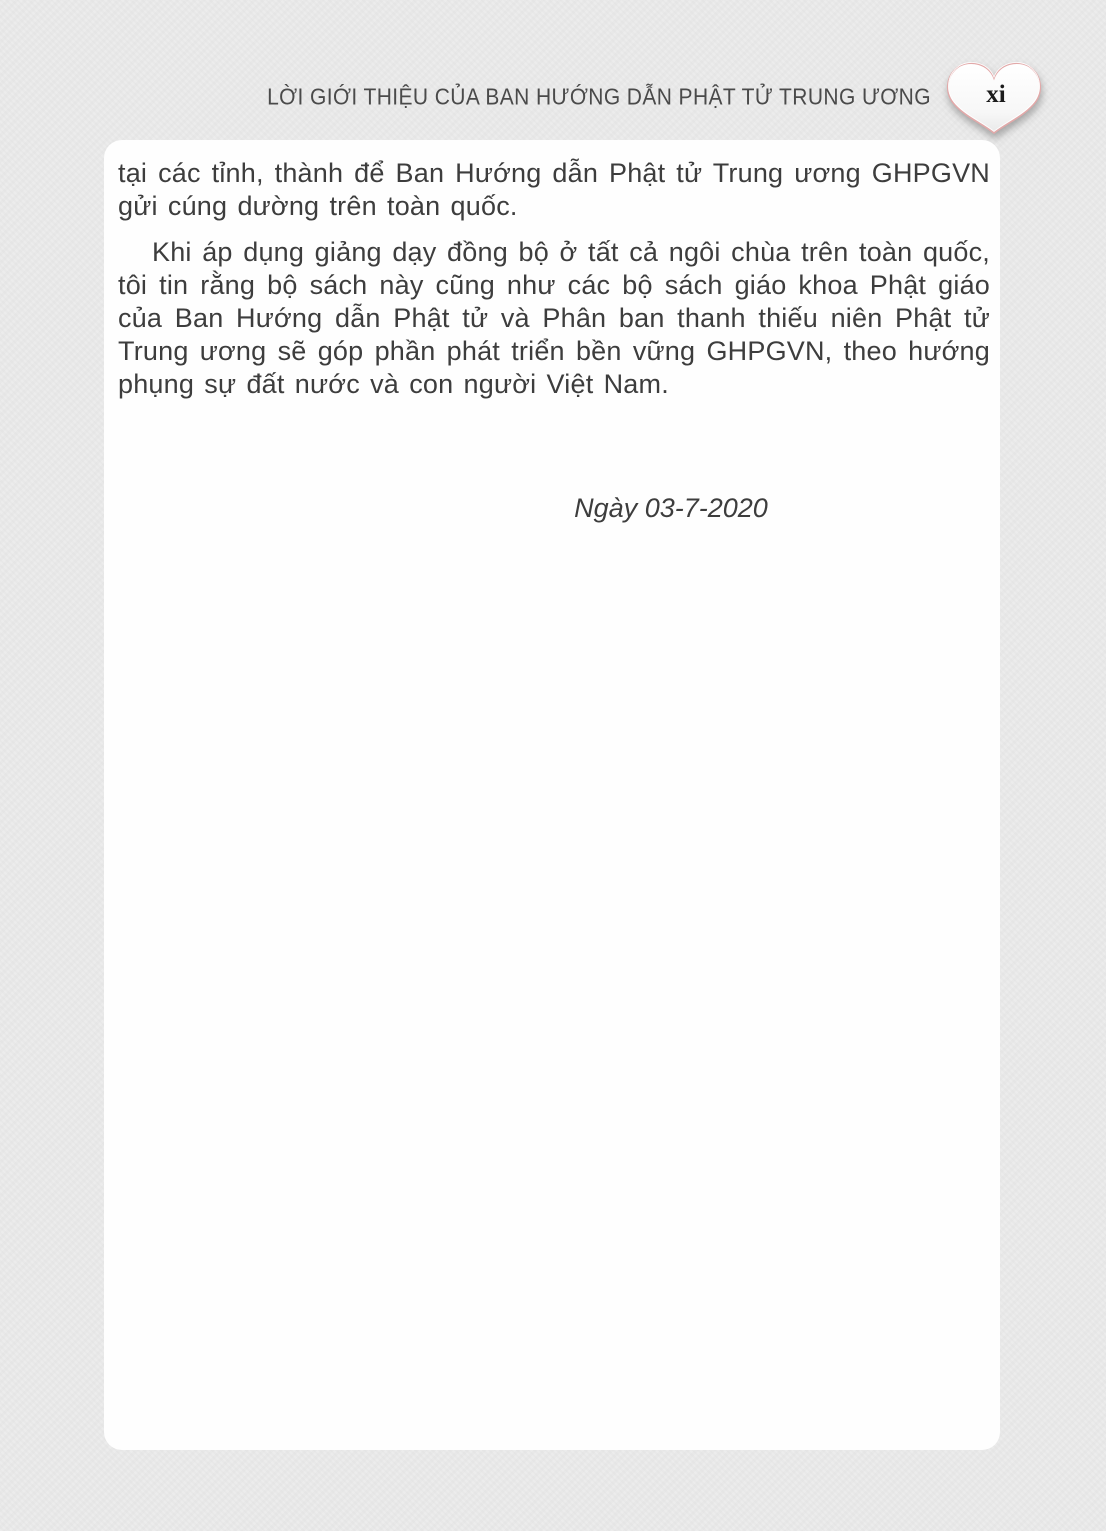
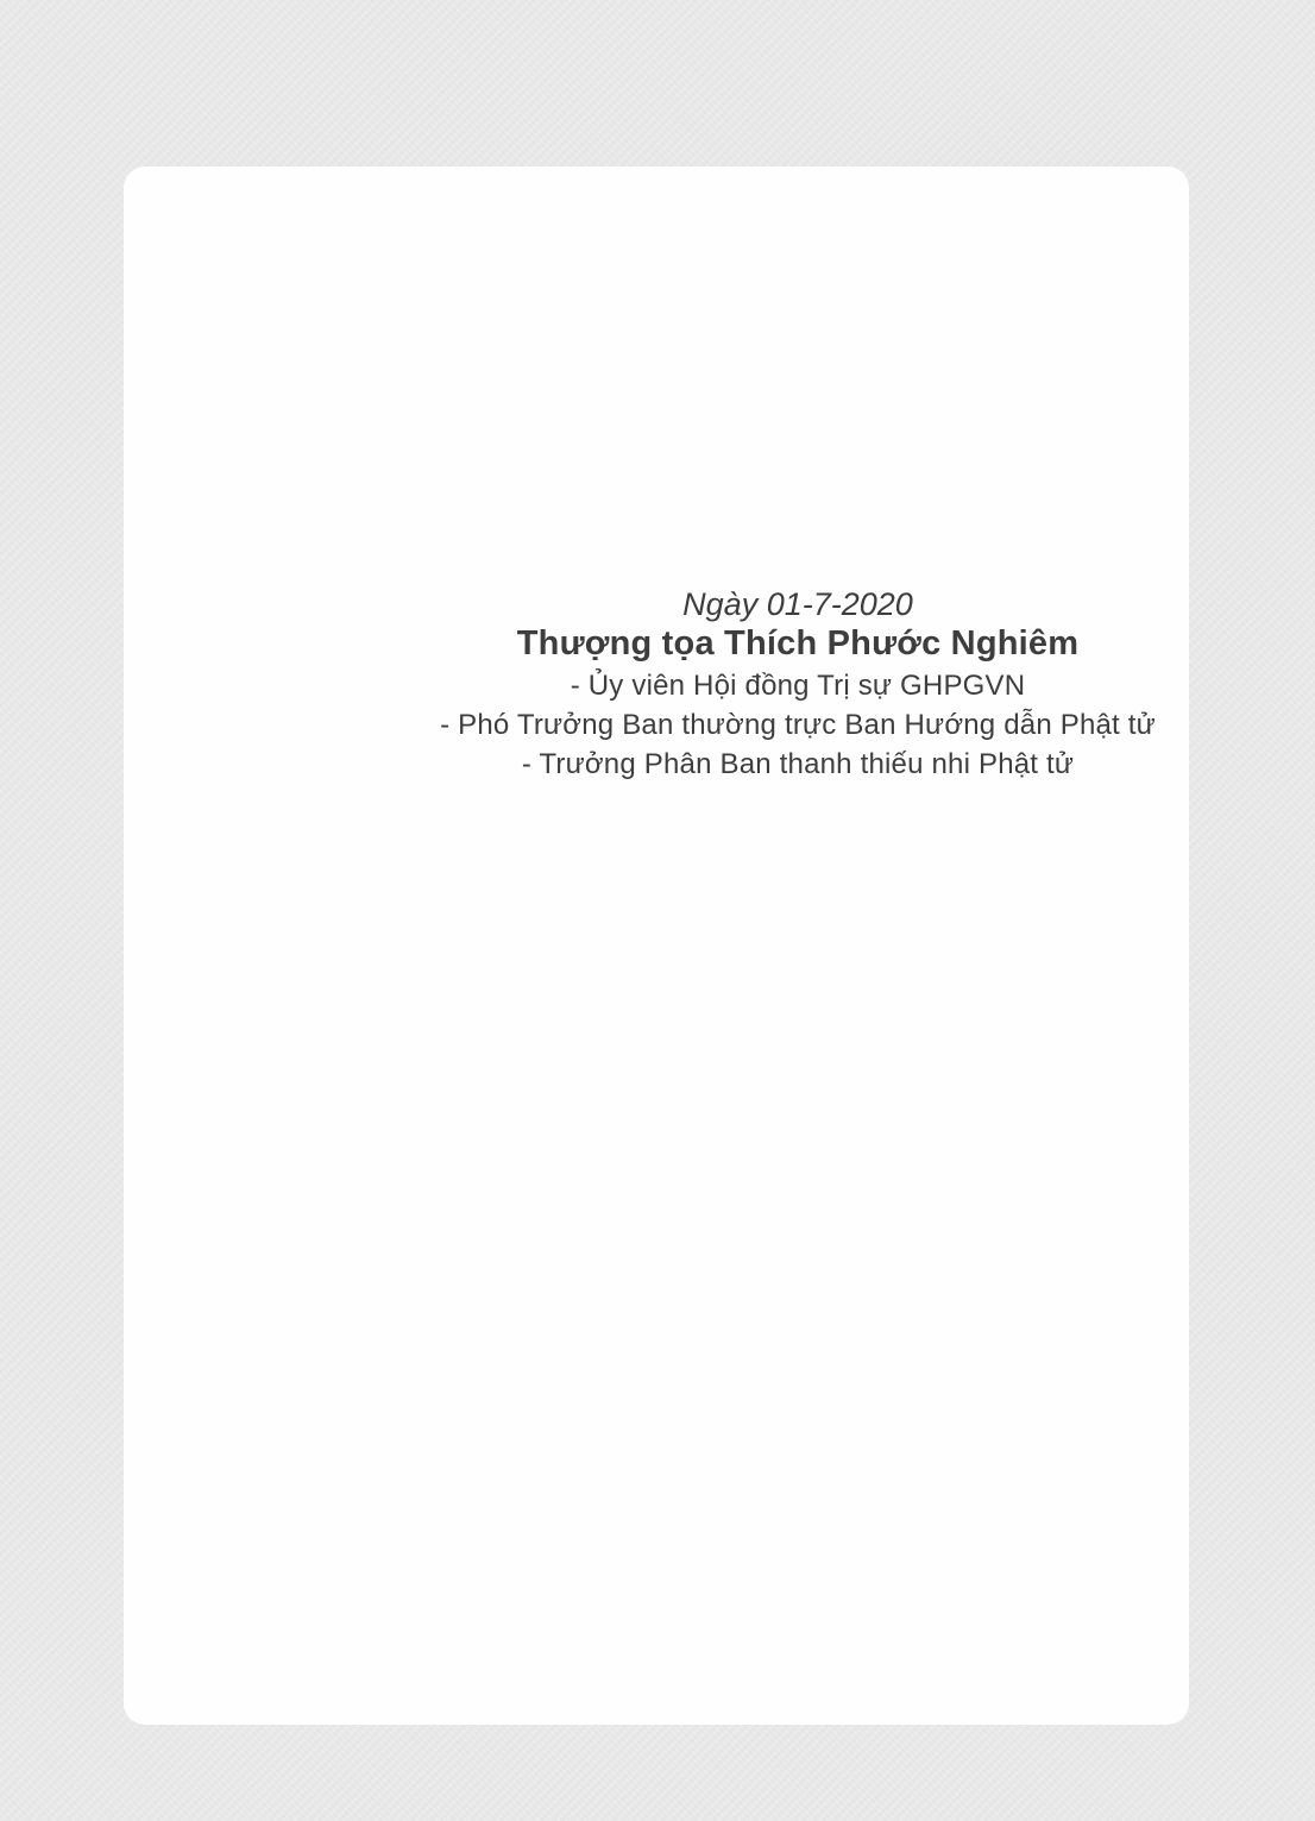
- LỜI GIỚI THIỆU CỦA BAN HƯỚNG DẪN PHẬT TỬ TRUNG ƯƠNG
- xi
- tại các tỉnh, thành để Ban Hướng dẫn Phật tử Trung ương GHPGVN gửi cúng dường trên toàn quốc.
- Khi áp dụng giảng dạy đồng bộ ở tất cả ngôi chùa trên toàn quốc, tôi tin rằng bộ sách này cũng như các bộ sách giáo khoa Phật giáo của Ban Hướng dẫn Phật tử và Phân ban thanh thiếu niên Phật tử Trung ương sẽ góp phần phát triển bền vững GHPGVN, theo hướng phụng sự đất nước và con người Việt Nam.
- Ngày 03-7-2020
+ Ngày 01-7-2020
+ Thượng tọa Thích Phước Nghiêm
+ - Ủy viên Hội đồng Trị sự GHPGVN
+ - Phó Trưởng Ban thường trực Ban Hướng dẫn Phật tử
+ - Trưởng Phân Ban thanh thiếu nhi Phật tử
